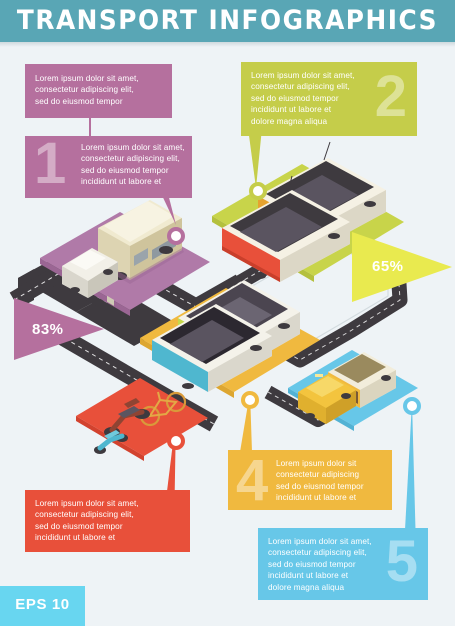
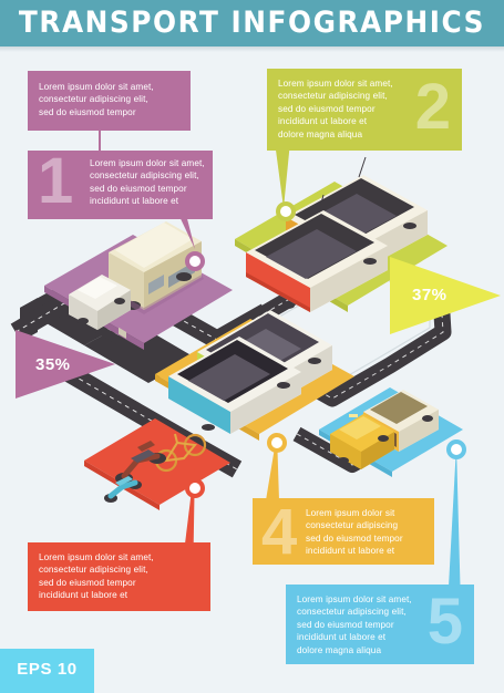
  TRANSPORT INFOGRAPHICS
- 83%
+ 35%
- 65%
+ 37%
  Lorem ipsum dolor sit amet,
  consectetur adipiscing elit,
  sed do eiusmod tempor
  1
  Lorem ipsum dolor sit amet,
  consectetur adipiscing elit,
  sed do eiusmod tempor
  incididunt ut labore et
  2
  Lorem ipsum dolor sit amet,
  consectetur adipiscing elit,
  sed do eiusmod tempor
  incididunt ut labore et
  dolore magna aliqua
  Lorem ipsum dolor sit amet,
  consectetur adipiscing elit,
  sed do eiusmod tempor
  incididunt ut labore et
  4
  Lorem ipsum dolor sit
  consectetur adipiscing
  sed do eiusmod tempor
  incididunt ut labore et
  5
  Lorem ipsum dolor sit amet,
  consectetur adipiscing elit,
  sed do eiusmod tempor
  incididunt ut labore et
  dolore magna aliqua
  EPS 10
